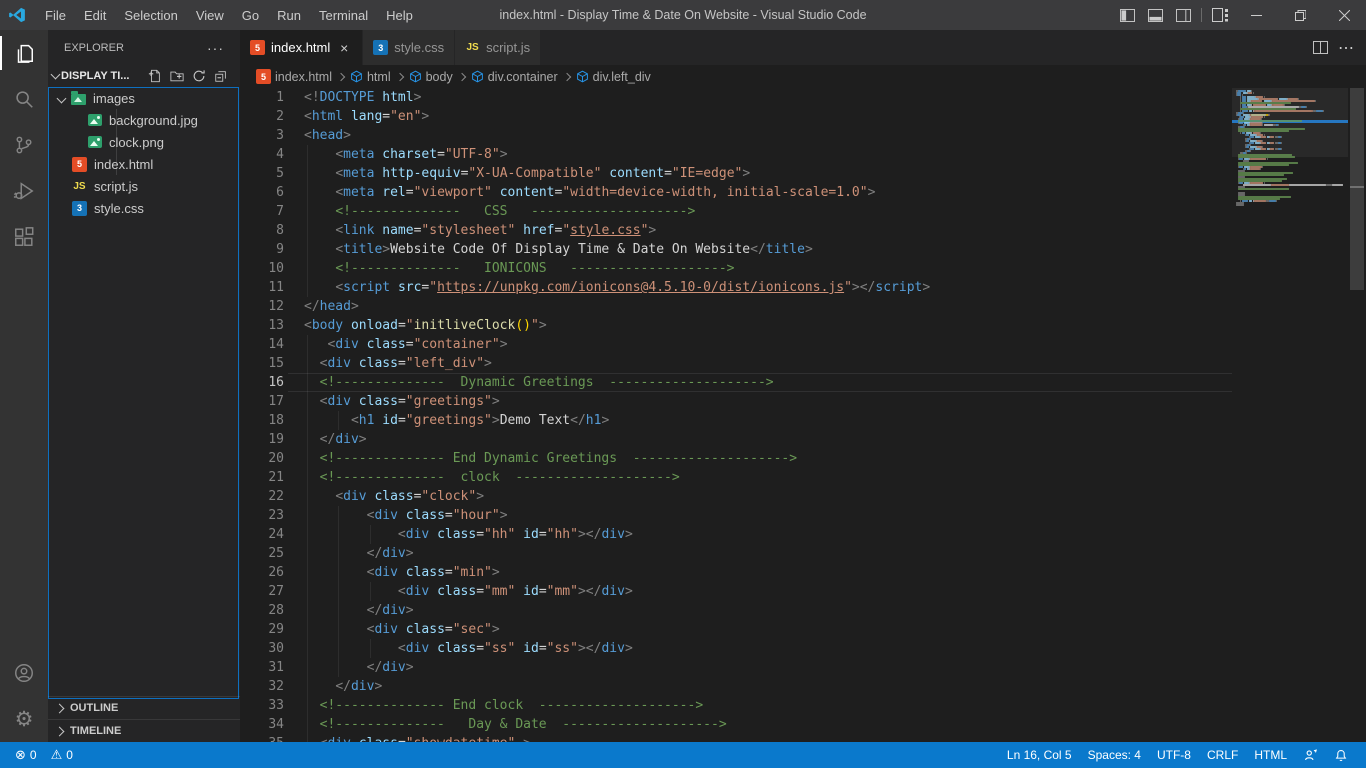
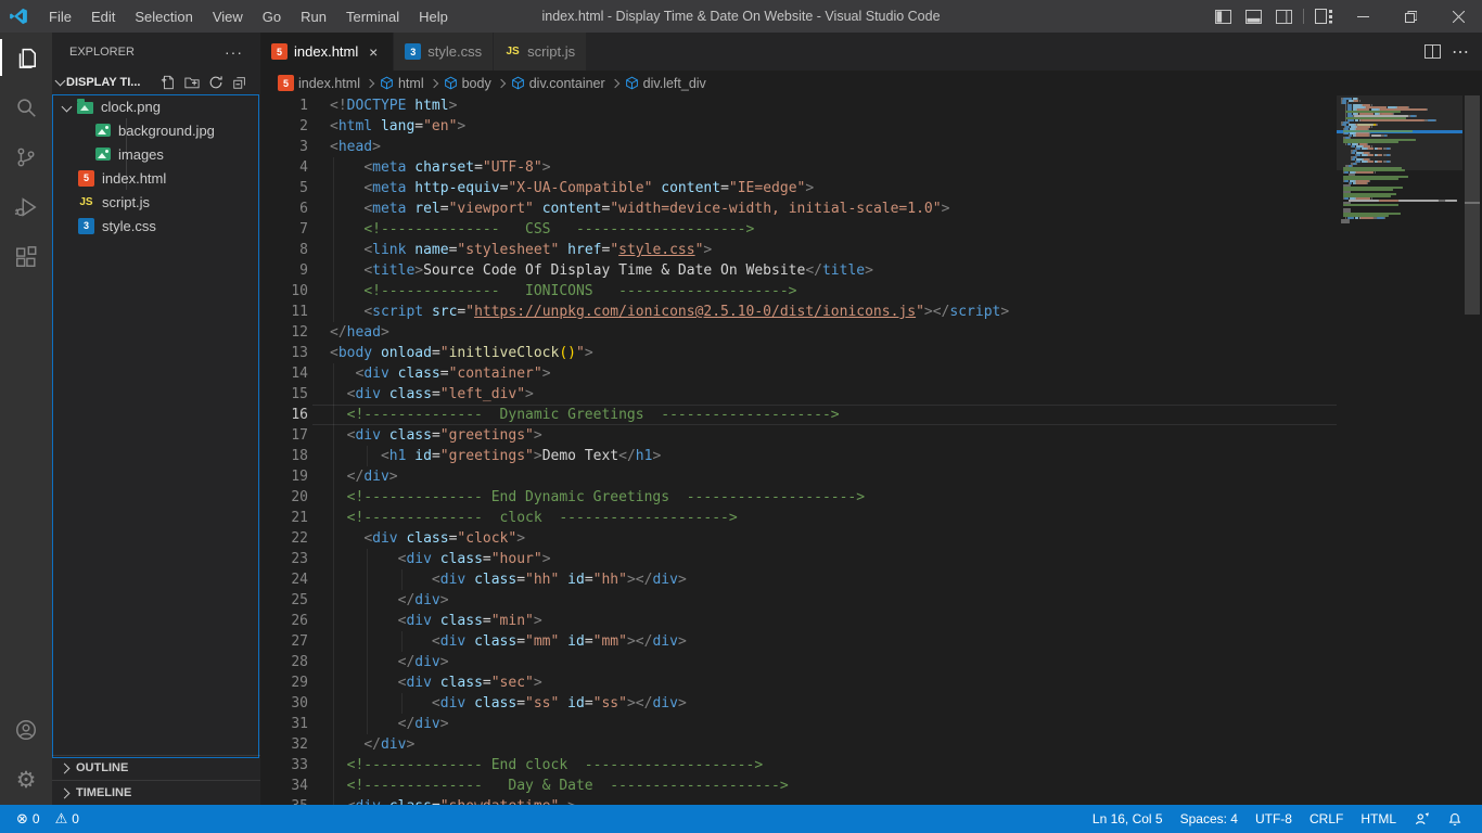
  File
  Edit
  Selection
  View
  Go
  Run
  Terminal
  Help
  index.html - Display Time & Date On Website - Visual Studio Code
  ⚙
  EXPLORER
  ···
  DISPLAY TI...
- images
+ clock.png
  background.jpg
- clock.png
+ images
  5
  index.html
  JS
  script.js
  3
  style.css
  OUTLINE
  TIMELINE
  5
  index.html
  ×
  3
  style.css
  JS
  script.js
  ⋯
  5
  index.html
  html
  body
  div.container
  div.left_div
  1
  <!DOCTYPE html>
  2
  <html lang="en">
  3
  <head>
  4
  <meta charset="UTF-8">
  5
  <meta http-equiv="X-UA-Compatible" content="IE=edge">
  6
  <meta rel="viewport" content="width=device-width, initial-scale=1.0">
  7
  <!-------------- CSS -------------------->
  8
  <link name="stylesheet" href="style.css">
  9
- <title>Website Code Of Display Time & Date On Website</title>
+ <title>Source Code Of Display Time & Date On Website</title>
  10
  <!-------------- IONICONS -------------------->
  11
- <script src="https://unpkg.com/ionicons@4.5.10-0/dist/ionicons.js"></script>
+ <script src="https://unpkg.com/ionicons@2.5.10-0/dist/ionicons.js"></script>
  12
  </head>
  13
  <body onload="initliveClock()">
  14
  <div class="container">
  15
  <div class="left_div">
  16
  <!-------------- Dynamic Greetings -------------------->
  17
  <div class="greetings">
  18
  <h1 id="greetings">Demo Text</h1>
  19
  </div>
  20
  <!-------------- End Dynamic Greetings -------------------->
  21
  <!-------------- clock -------------------->
  22
  <div class="clock">
  23
  <div class="hour">
  24
  <div class="hh" id="hh"></div>
  25
  </div>
  26
  <div class="min">
  27
  <div class="mm" id="mm"></div>
  28
  </div>
  29
  <div class="sec">
  30
  <div class="ss" id="ss"></div>
  31
  </div>
  32
  </div>
  33
  <!-------------- End clock -------------------->
  34
  <!-------------- Day & Date -------------------->
  ⊗
  0
  ⚠
  0
  Ln 16, Col 5
  Spaces: 4
  UTF-8
  CRLF
  HTML
